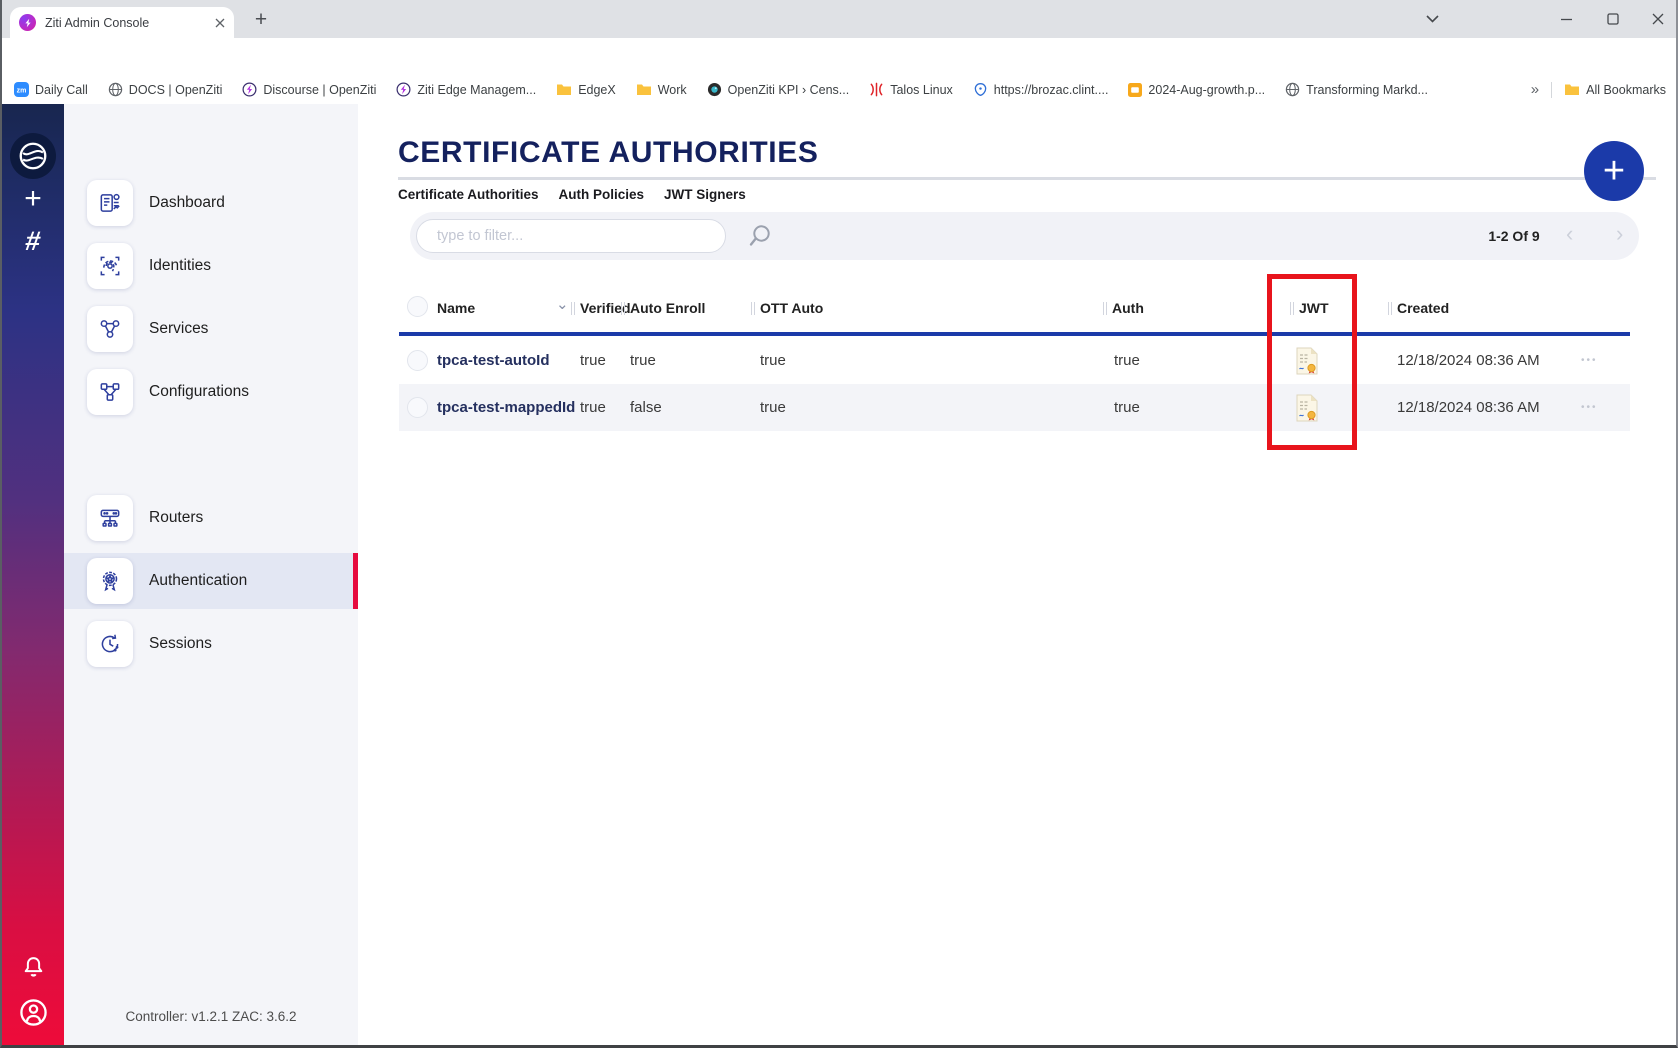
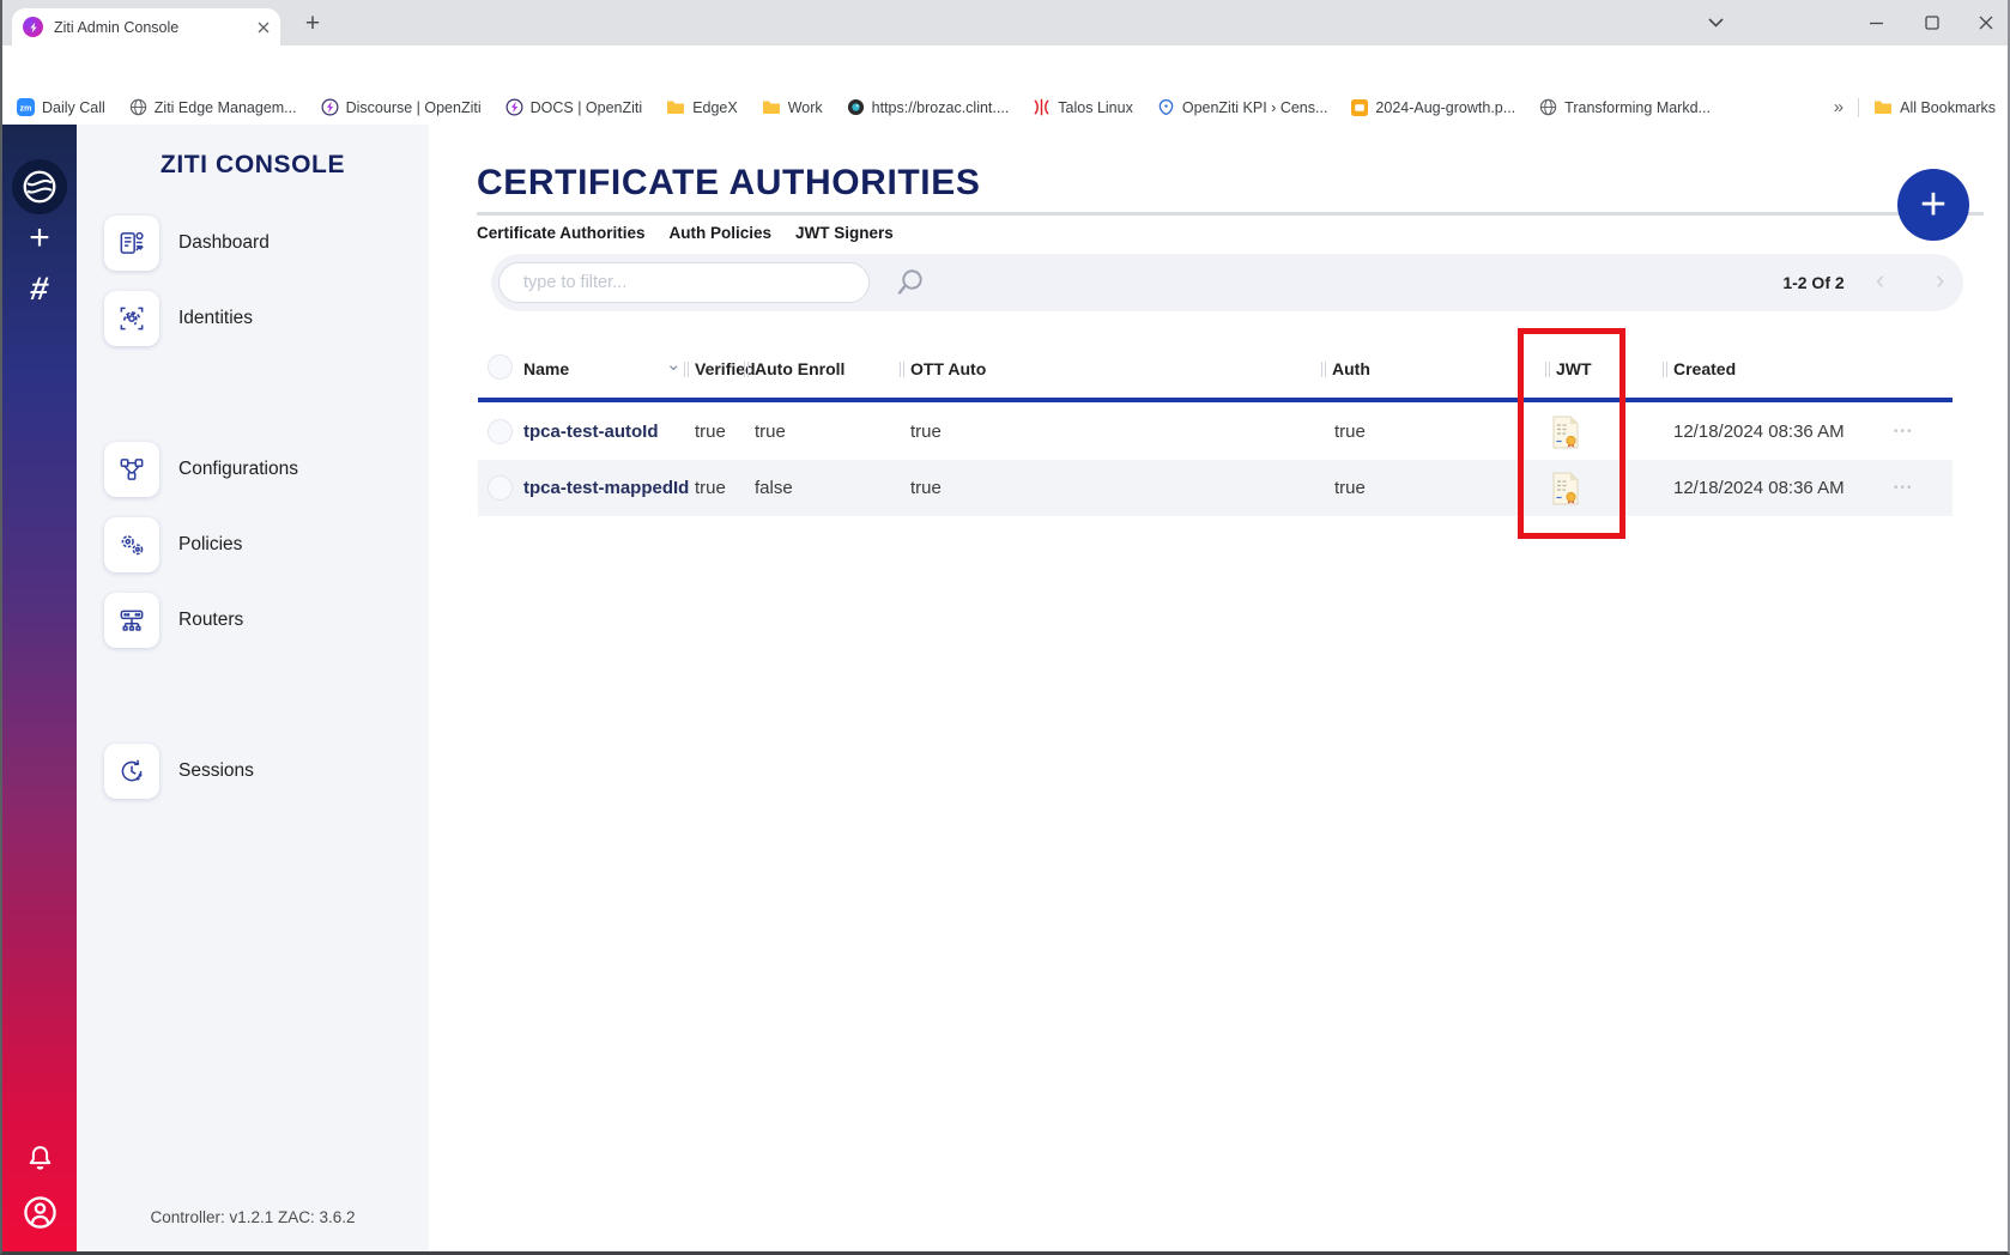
  Ziti Admin Console
  +
  Daily Call
- DOCS | OpenZiti
+ Ziti Edge Managem...
  Discourse | OpenZiti
- Ziti Edge Managem...
+ DOCS | OpenZiti
  EdgeX
  Work
- OpenZiti KPI › Cens...
+ https://brozac.clint....
  Talos Linux
- https://brozac.clint....
+ OpenZiti KPI › Cens...
  2024-Aug-growth.p...
  Transforming Markd...
  »
  All Bookmarks
  +
+ ZITI CONSOLE
  Dashboard
  Identities
- Services
  Configurations
+ Policies
  Routers
- Authentication
  Sessions
  Controller: v1.2.1 ZAC: 3.6.2
  CERTIFICATE AUTHORITIES
  Certificate Authorities
  Auth Policies
  JWT Signers
  +
  type to filter...
- 1-2 Of 9
+ 1-2 Of 2
  ‹
  ›
  Name
  ⌄
  Verified
  Auto Enroll
  OTT Auto
  Auth
  JWT
  Created
  tpca-test-autoId
  true
  true
  true
  true
  12/18/2024 08:36 AM
  •••
  tpca-test-mappedId
  true
  false
  true
  true
  12/18/2024 08:36 AM
  •••
